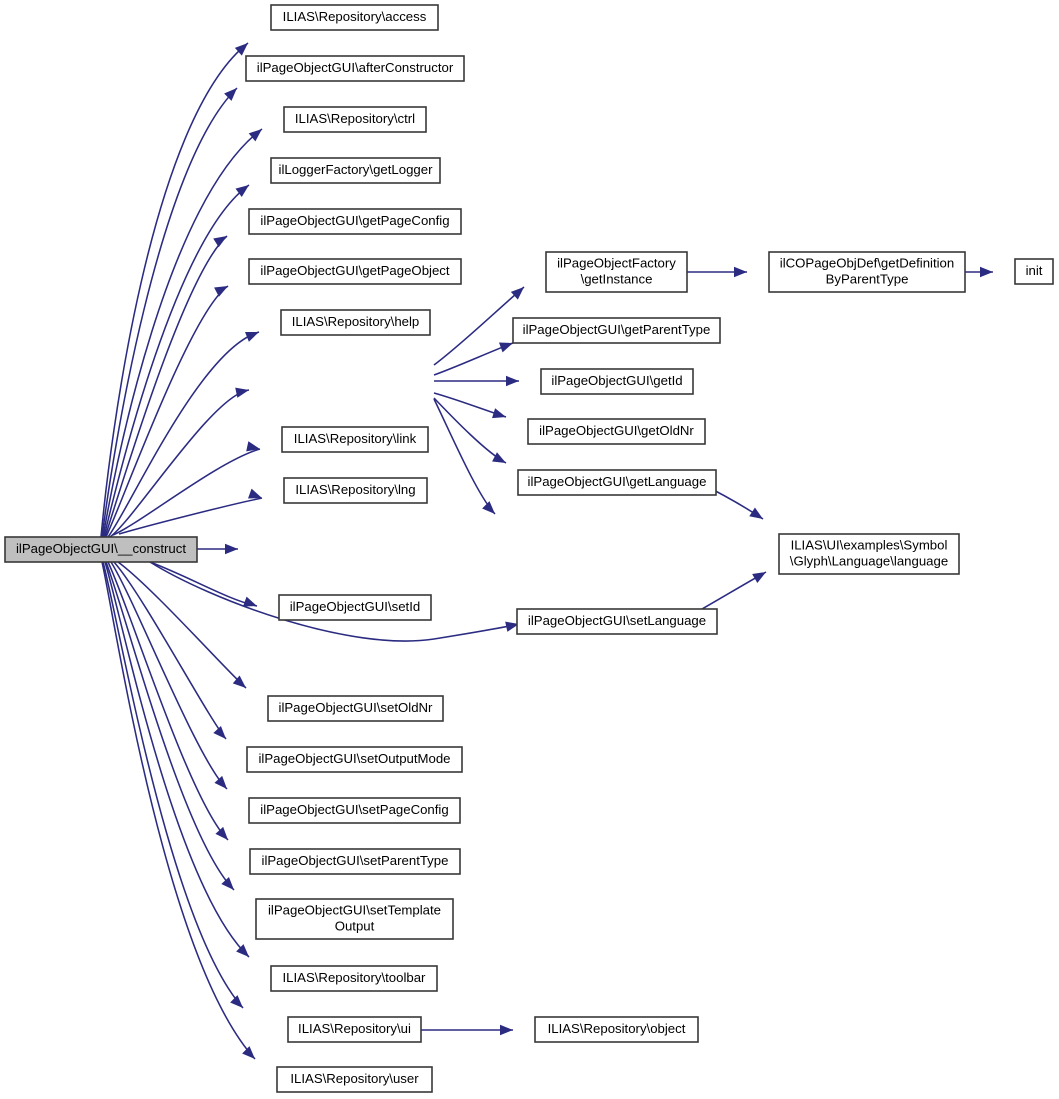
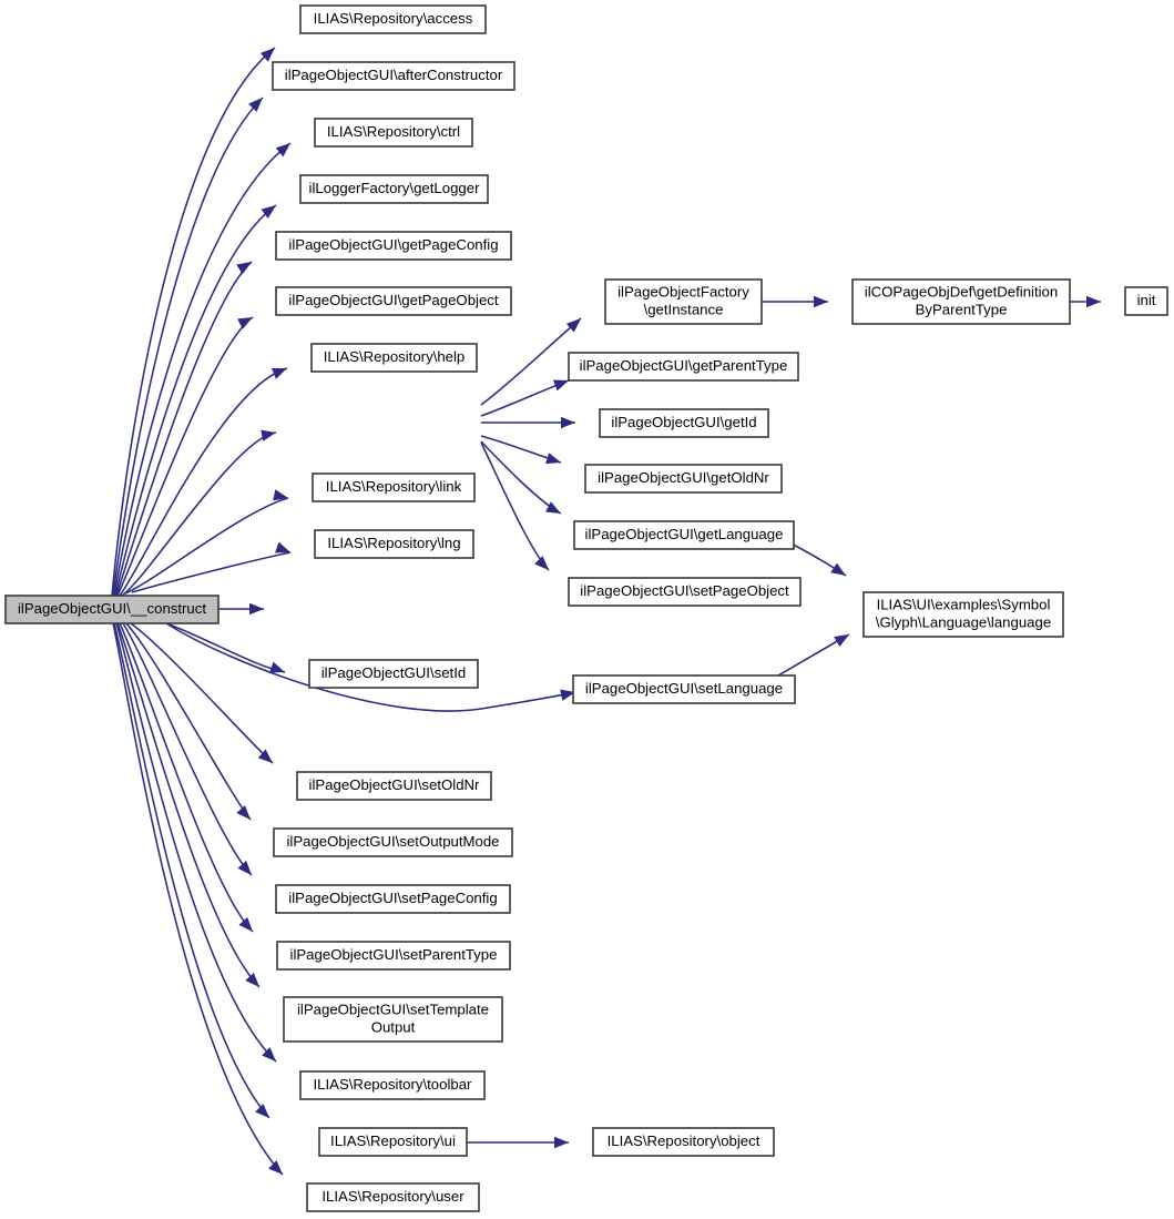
  ilPageObjectGUI\__construct
  ILIAS\Repository\access
  ilPageObjectGUI\afterConstructor
  ILIAS\Repository\ctrl
  ilLoggerFactory\getLogger
  ilPageObjectGUI\getPageConfig
  ilPageObjectGUI\getPageObject
  ILIAS\Repository\help
  ILIAS\Repository\link
  ILIAS\Repository\lng
  ilPageObjectGUI\setId
  ilPageObjectGUI\setOldNr
  ilPageObjectGUI\setOutputMode
  ilPageObjectGUI\setPageConfig
  ilPageObjectGUI\setParentType
  ilPageObjectGUI\setTemplate
  Output
  ILIAS\Repository\toolbar
  ILIAS\Repository\ui
  ILIAS\Repository\user
  ilPageObjectFactory
  \getInstance
  ilPageObjectGUI\getParentType
  ilPageObjectGUI\getId
  ilPageObjectGUI\getOldNr
  ilPageObjectGUI\getLanguage
+ ilPageObjectGUI\setPageObject
  ilPageObjectGUI\setLanguage
  ILIAS\Repository\object
  ilCOPageObjDef\getDefinition
  ByParentType
  ILIAS\UI\examples\Symbol
  \Glyph\Language\language
  init
